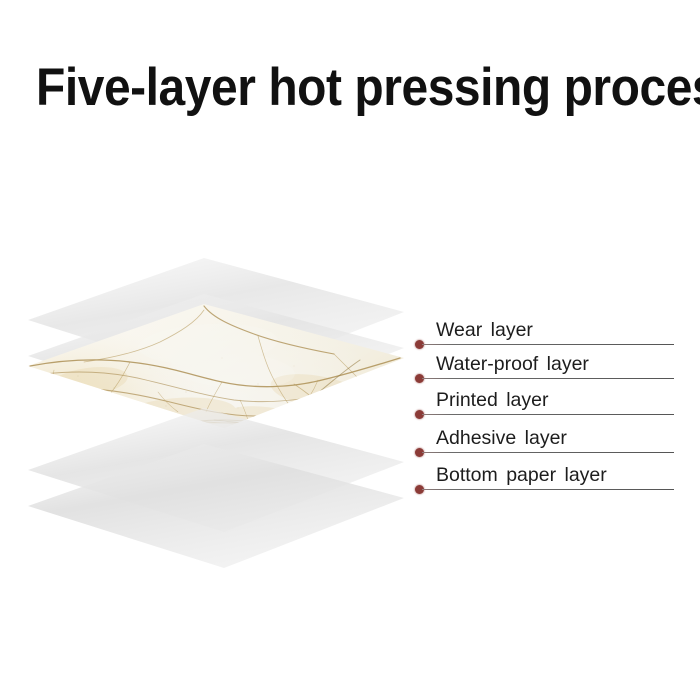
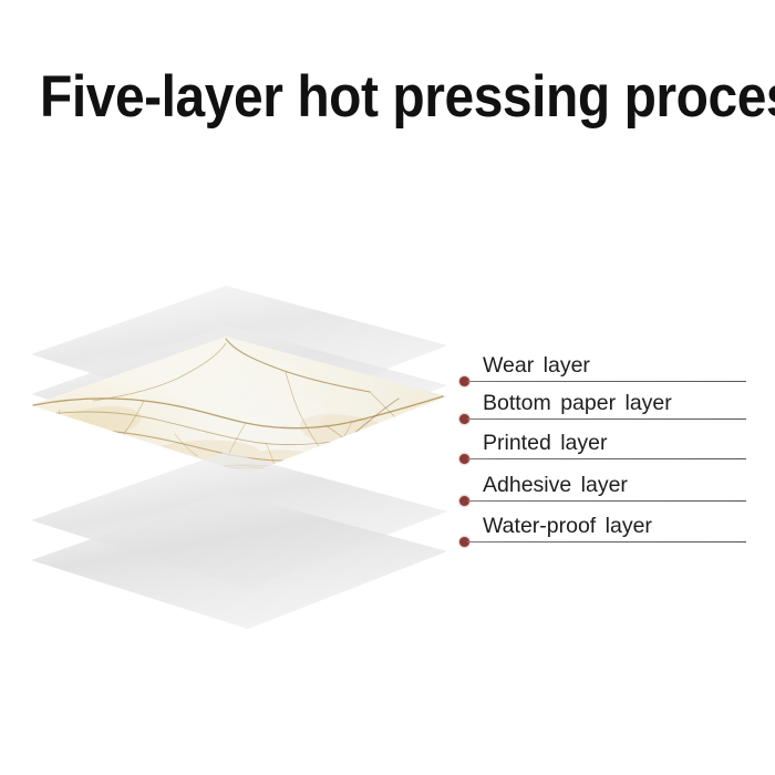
  Five-layer hot pressing proce
  Wear layer
- Water-proof layer
+ Bottom paper layer
  Printed layer
  Adhesive layer
- Bottom paper layer
+ Water-proof layer
